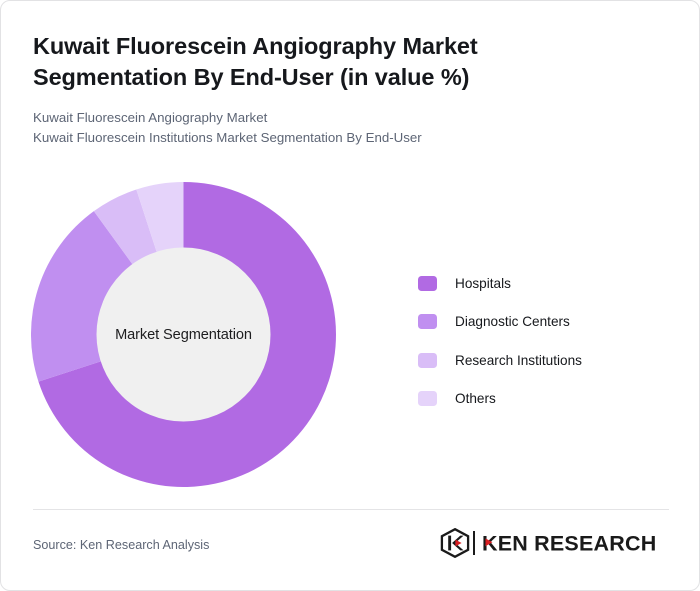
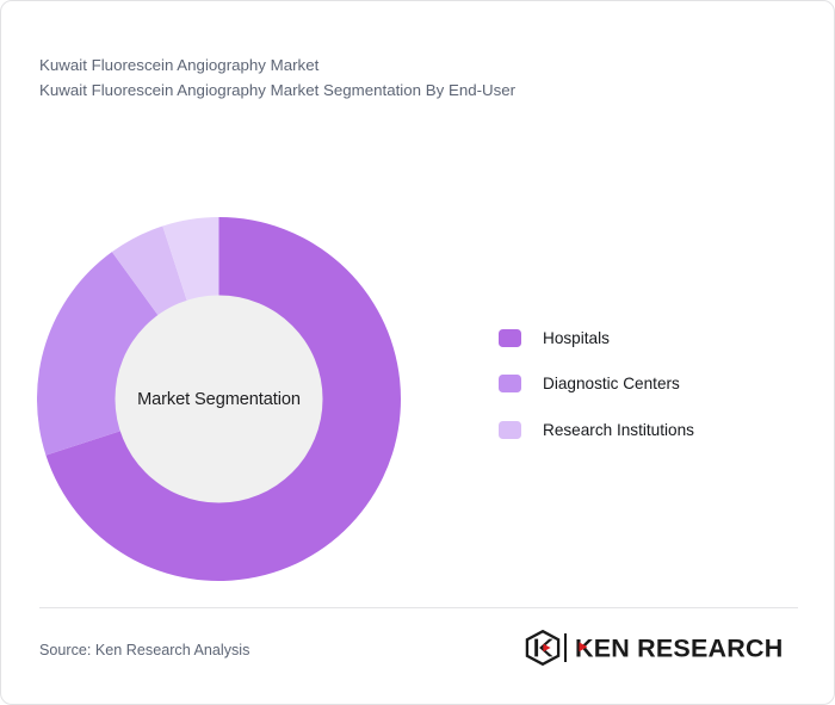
- Kuwait Fluorescein Angiography Market Segmentation By End-User (in value %)
  Kuwait Fluorescein Angiography Market
- Kuwait Fluorescein Institutions Market Segmentation By End-User
+ Kuwait Fluorescein Angiography Market Segmentation By End-User
  Market Segmentation
  Hospitals
  Diagnostic Centers
  Research Institutions
- Others
  Source: Ken Research Analysis
  EN RESEARCH
